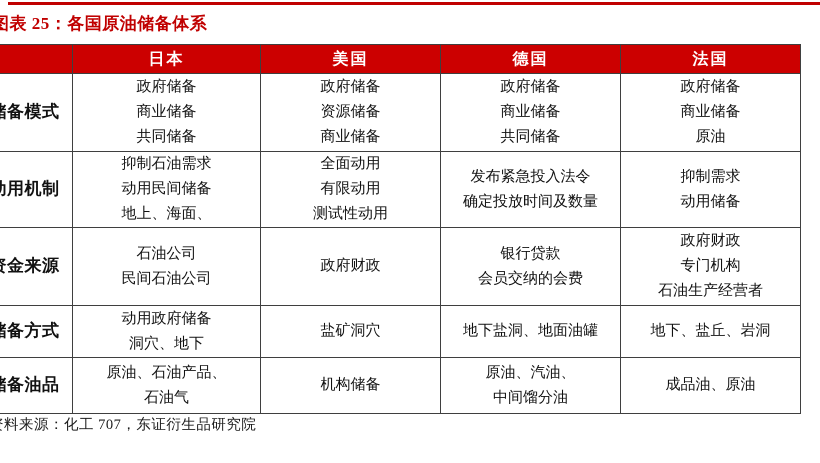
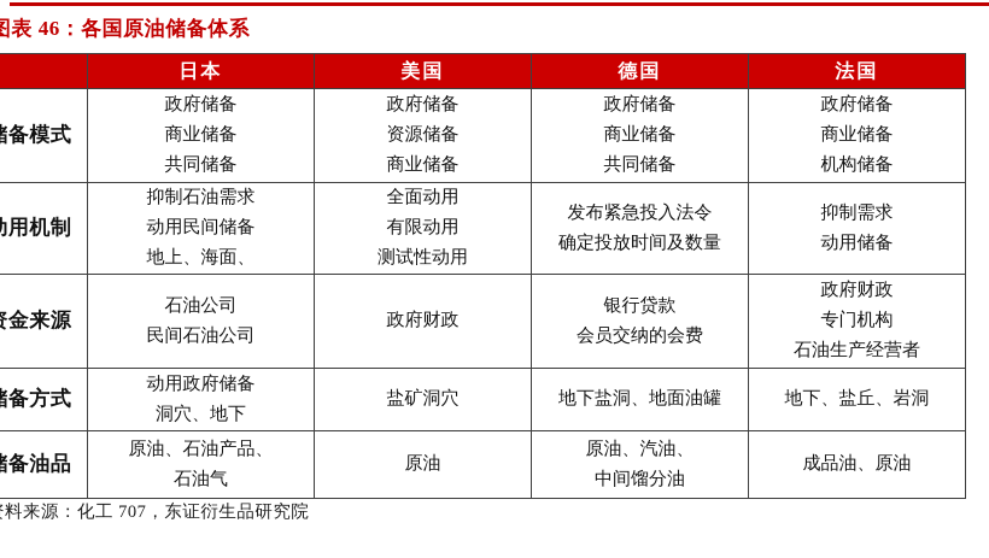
- 图表 25：各国原油储备体系
+ 图表 46：各国原油储备体系
  	日本	美国	德国	法国
- 备模式	政府储备商业储备共同储备	政府储备资源储备商业储备	政府储备商业储备共同储备	政府储备商业储备原油
+ 备模式	政府储备商业储备共同储备	政府储备资源储备商业储备	政府储备商业储备共同储备	政府储备商业储备机构储备
  用机制	抑制石油需求动用民间储备地上、海面、	全面动用有限动用测试性动用	发布紧急投入法令确定投放时间及数量	抑制需求动用储备
  金来源	石油公司民间石油公司	政府财政	银行贷款会员交纳的会费	政府财政专门机构石油生产经营者
  备方式	动用政府储备洞穴、地下	盐矿洞穴	地下盐洞、地面油罐	地下、盐丘、岩洞
- 备油品	原油、石油产品、石油气	机构储备	原油、汽油、中间馏分油	成品油、原油
+ 备油品	原油、石油产品、石油气	原油	原油、汽油、中间馏分油	成品油、原油
  料来源：化工 707，东证衍生品研究院
